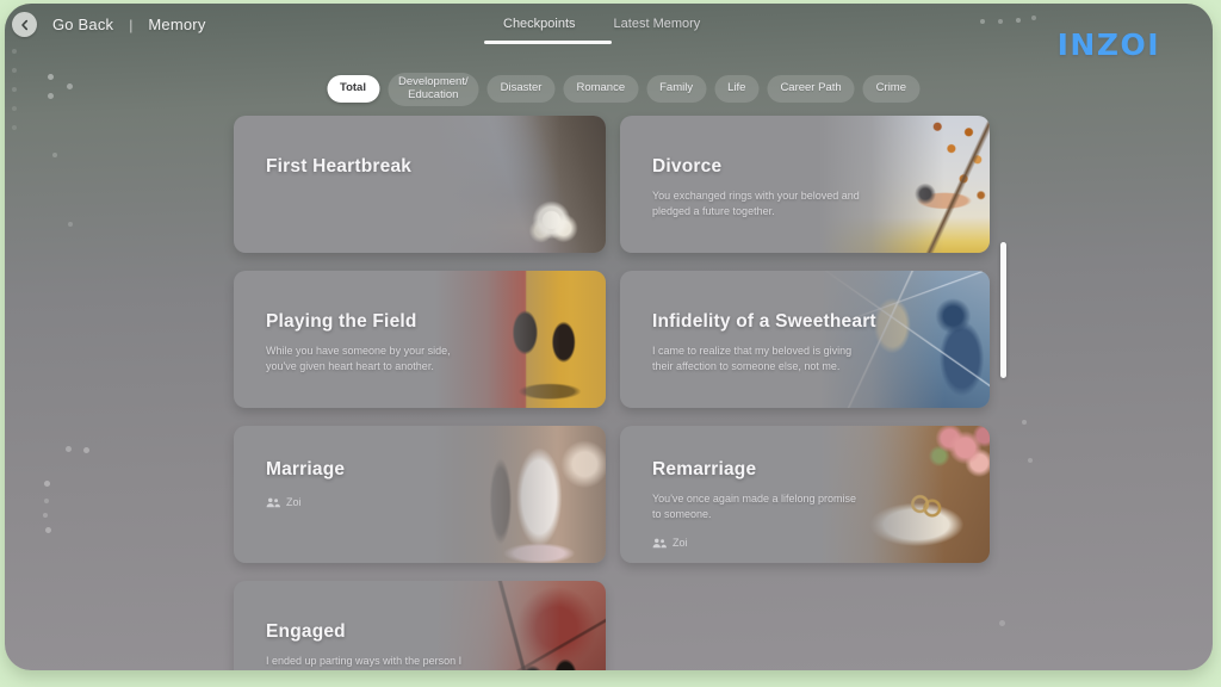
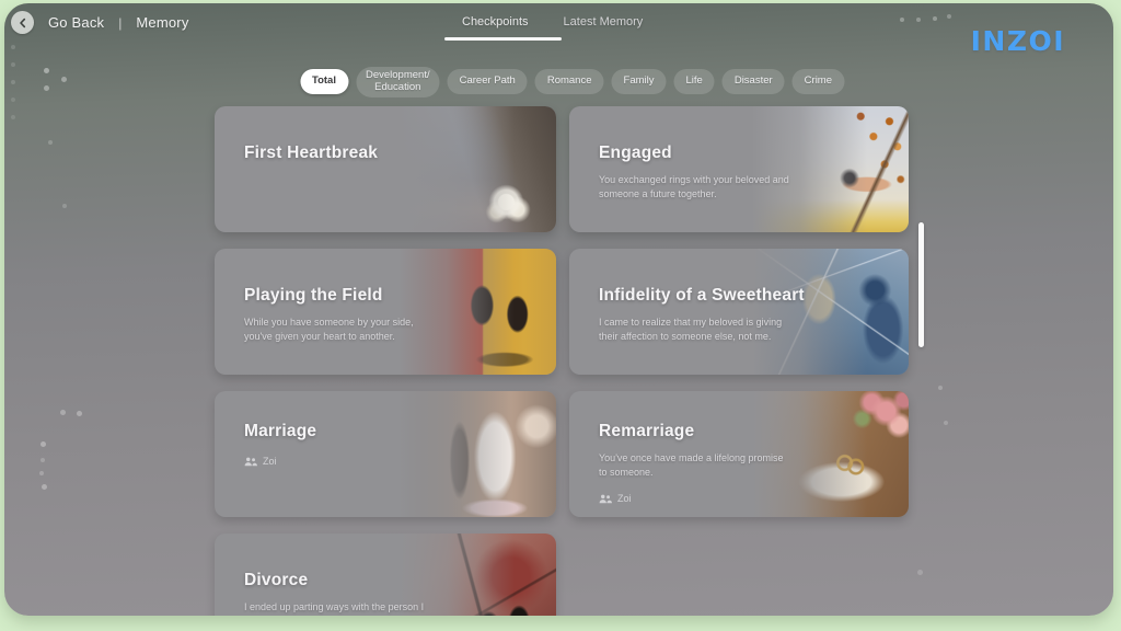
  Go Back
  |
  Memory
  Checkpoints
  Latest Memory
  INZOI
  Total
  Development/
  Education
- Disaster
+ Career Path
  Romance
  Family
  Life
- Career Path
+ Disaster
  Crime
  First Heartbreak
- Divorce
+ Engaged
- You exchanged rings with your beloved and pledged a future together.
+ You exchanged rings with your beloved and someone a future together.
  Playing the Field
- While you have someone by your side, you've given heart heart to another.
+ While you have someone by your side, you've given your heart to another.
  Infidelity of a Sweetheart
  I came to realize that my beloved is giving their affection to someone else, not me.
  Marriage
  Zoi
  Remarriage
- You've once again made a lifelong promise to someone.
+ You've once have made a lifelong promise to someone.
  Zoi
- Engaged
+ Divorce
  I ended up parting ways with the person I
